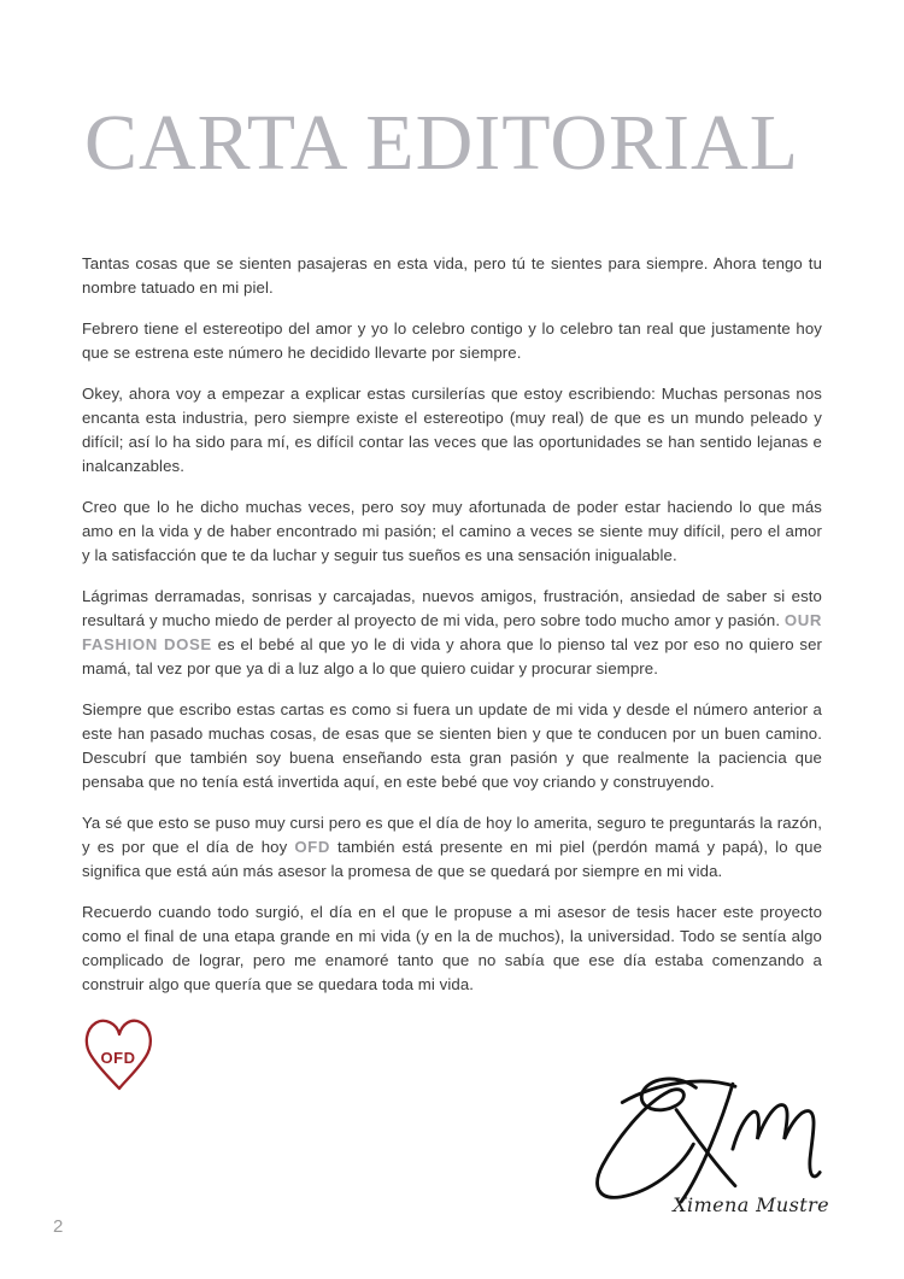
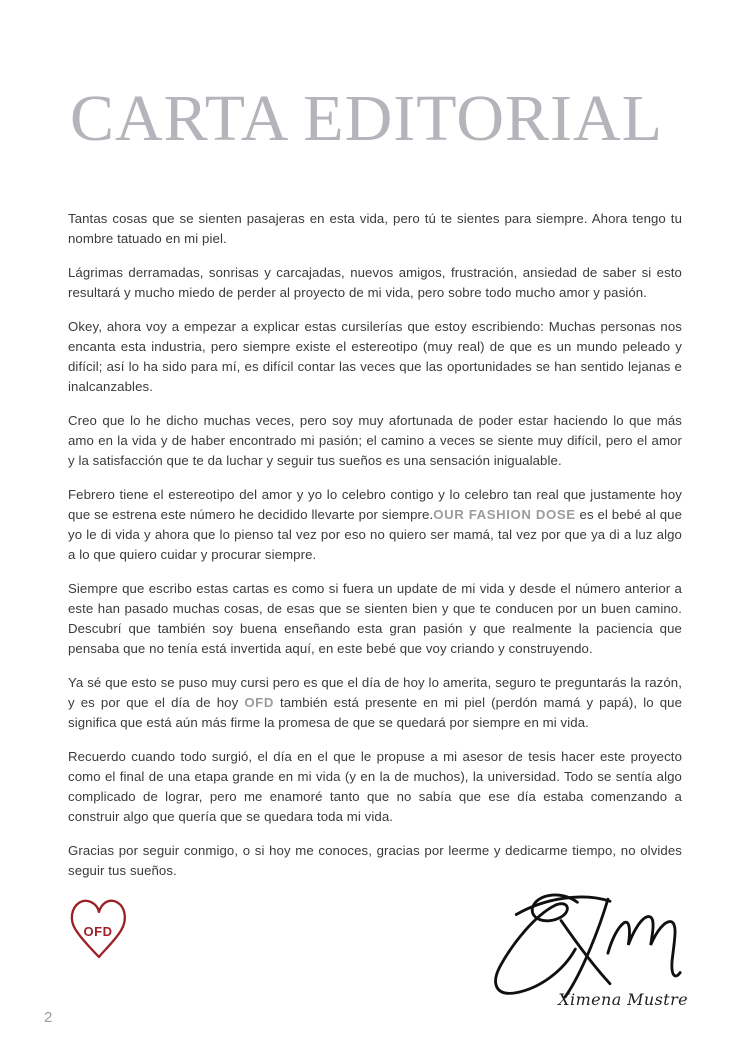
  CARTA EDITORIAL
  Tantas cosas que se sienten pasajeras en esta vida, pero tú te sientes para siempre. Ahora tengo tu nombre tatuado en mi piel.
- Febrero tiene el estereotipo del amor y yo lo celebro contigo y lo celebro tan real que justamente hoy que se estrena este número he decidido llevarte por siempre.
+ Lágrimas derramadas, sonrisas y carcajadas, nuevos amigos, frustración, ansiedad de saber si esto resultará y mucho miedo de perder al proyecto de mi vida, pero sobre todo mucho amor y pasión.
  Okey, ahora voy a empezar a explicar estas cursilerías que estoy escribiendo: Muchas personas nos encanta esta industria, pero siempre existe el estereotipo (muy real) de que es un mundo peleado y difícil; así lo ha sido para mí, es difícil contar las veces que las oportunidades se han sentido lejanas e inalcanzables.
  Creo que lo he dicho muchas veces, pero soy muy afortunada de poder estar haciendo lo que más amo en la vida y de haber encontrado mi pasión; el camino a veces se siente muy difícil, pero el amor y la satisfacción que te da luchar y seguir tus sueños es una sensación inigualable.
- Lágrimas derramadas, sonrisas y carcajadas, nuevos amigos, frustración, ansiedad de saber si esto resultará y mucho miedo de perder al proyecto de mi vida, pero sobre todo mucho amor y pasión. OUR FASHION DOSE es el bebé al que yo le di vida y ahora que lo pienso tal vez por eso no quiero ser mamá, tal vez por que ya di a luz algo a lo que quiero cuidar y procurar siempre.
+ Febrero tiene el estereotipo del amor y yo lo celebro contigo y lo celebro tan real que justamente hoy que se estrena este número he decidido llevarte por siempre.OUR FASHION DOSE es el bebé al que yo le di vida y ahora que lo pienso tal vez por eso no quiero ser mamá, tal vez por que ya di a luz algo a lo que quiero cuidar y procurar siempre.
  Siempre que escribo estas cartas es como si fuera un update de mi vida y desde el número anterior a este han pasado muchas cosas, de esas que se sienten bien y que te conducen por un buen camino. Descubrí que también soy buena enseñando esta gran pasión y que realmente la paciencia que pensaba que no tenía está invertida aquí, en este bebé que voy criando y construyendo.
- Ya sé que esto se puso muy cursi pero es que el día de hoy lo amerita, seguro te preguntarás la razón, y es por que el día de hoy OFD también está presente en mi piel (perdón mamá y papá), lo que significa que está aún más asesor la promesa de que se quedará por siempre en mi vida.
+ Ya sé que esto se puso muy cursi pero es que el día de hoy lo amerita, seguro te preguntarás la razón, y es por que el día de hoy OFD también está presente en mi piel (perdón mamá y papá), lo que significa que está aún más firme la promesa de que se quedará por siempre en mi vida.
  Recuerdo cuando todo surgió, el día en el que le propuse a mi asesor de tesis hacer este proyecto como el final de una etapa grande en mi vida (y en la de muchos), la universidad. Todo se sentía algo complicado de lograr, pero me enamoré tanto que no sabía que ese día estaba comenzando a construir algo que quería que se quedara toda mi vida.
+ Gracias por seguir conmigo, o si hoy me conoces, gracias por leerme y dedicarme tiempo, no olvides seguir tus sueños.
  OFD
  Ximena Mustre
  2
